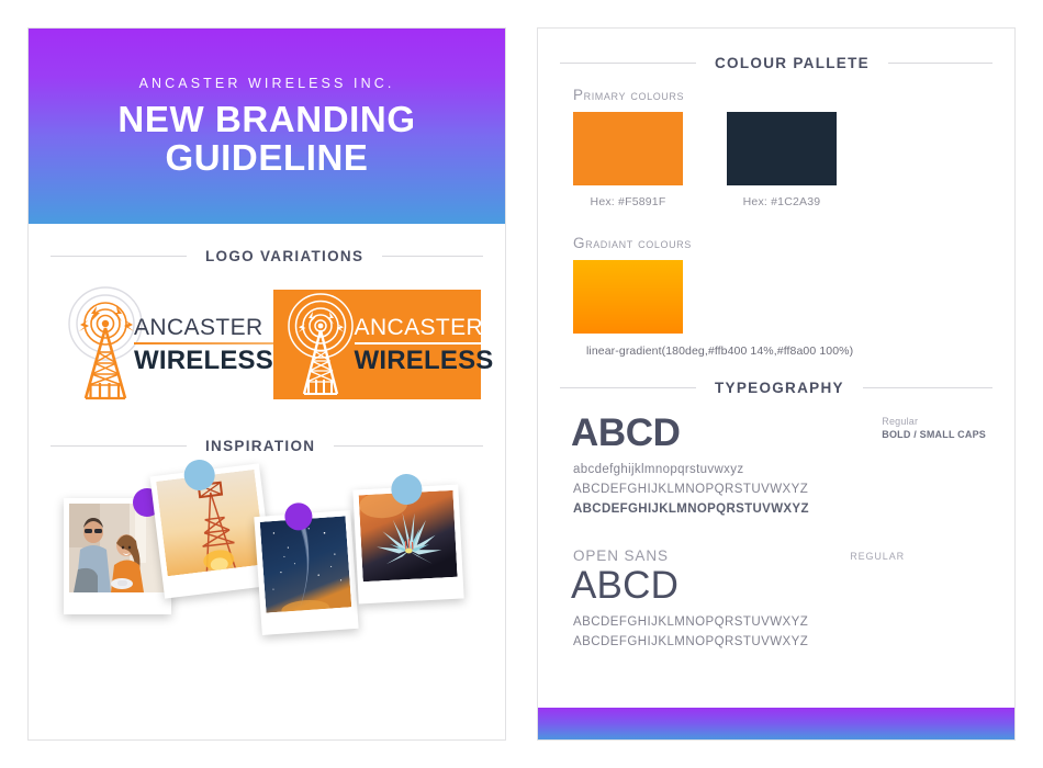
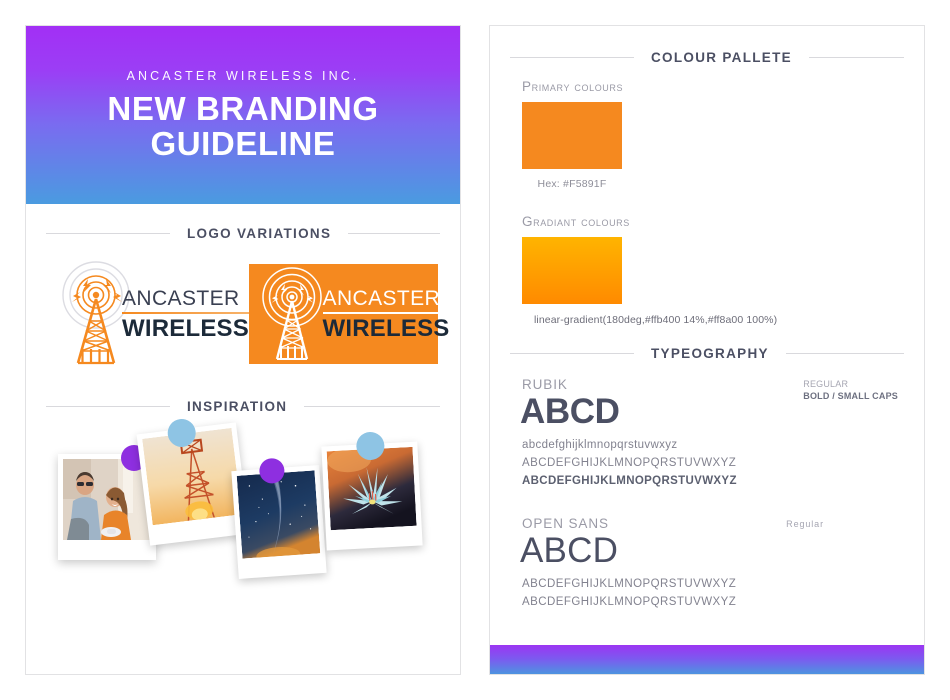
  ANCASTER WIRELESS INC.
  NEW BRANDING
  GUIDELINE
  LOGO VARIATIONS
  ANCASTER
  WIRELESS
  ANCASTER
  WIRELESS
  INSPIRATION
  COLOUR PALLETE
  primary colours
  Hex: #F5891F
- Hex: #1C2A39
  gradiant colours
  linear-gradient(180deg,#ffb400 14%,#ff8a00 100%)
  TYPEOGRAPHY
- Regular
+ REGULAR
  BOLD / SMALL CAPS
+ RUBIK
  ABCD
  abcdefghijklmnopqrstuvwxyz
  ABCDEFGHIJKLMNOPQRSTUVWXYZ
  ABCDEFGHIJKLMNOPQRSTUVWXYZ
- REGULAR
+ Regular
  OPEN SANS
  ABCD
  ABCDEFGHIJKLMNOPQRSTUVWXYZ
  ABCDEFGHIJKLMNOPQRSTUVWXYZ
